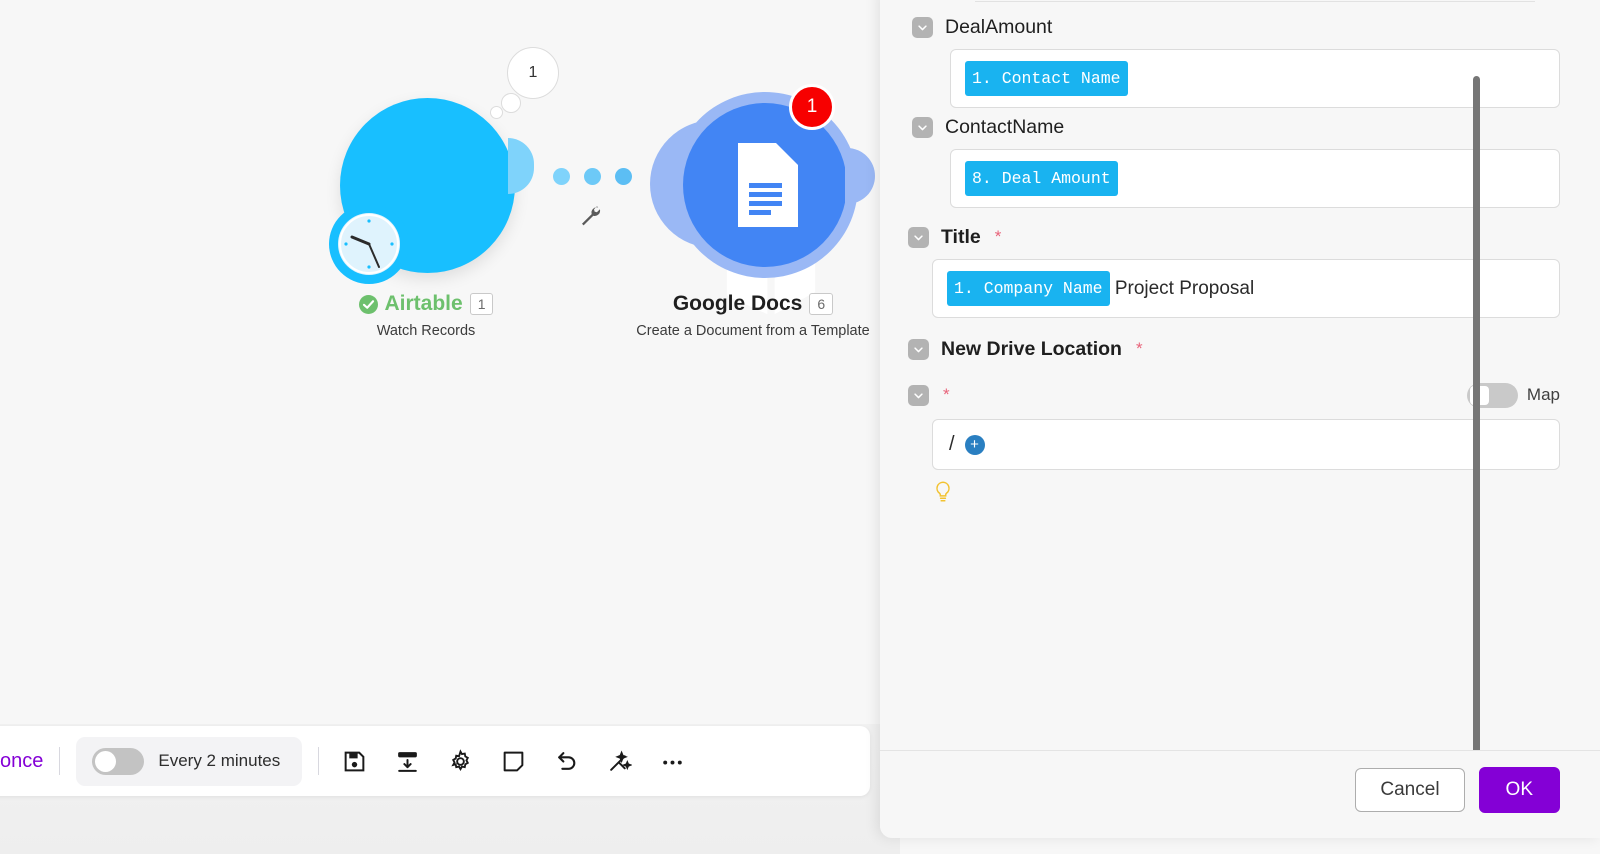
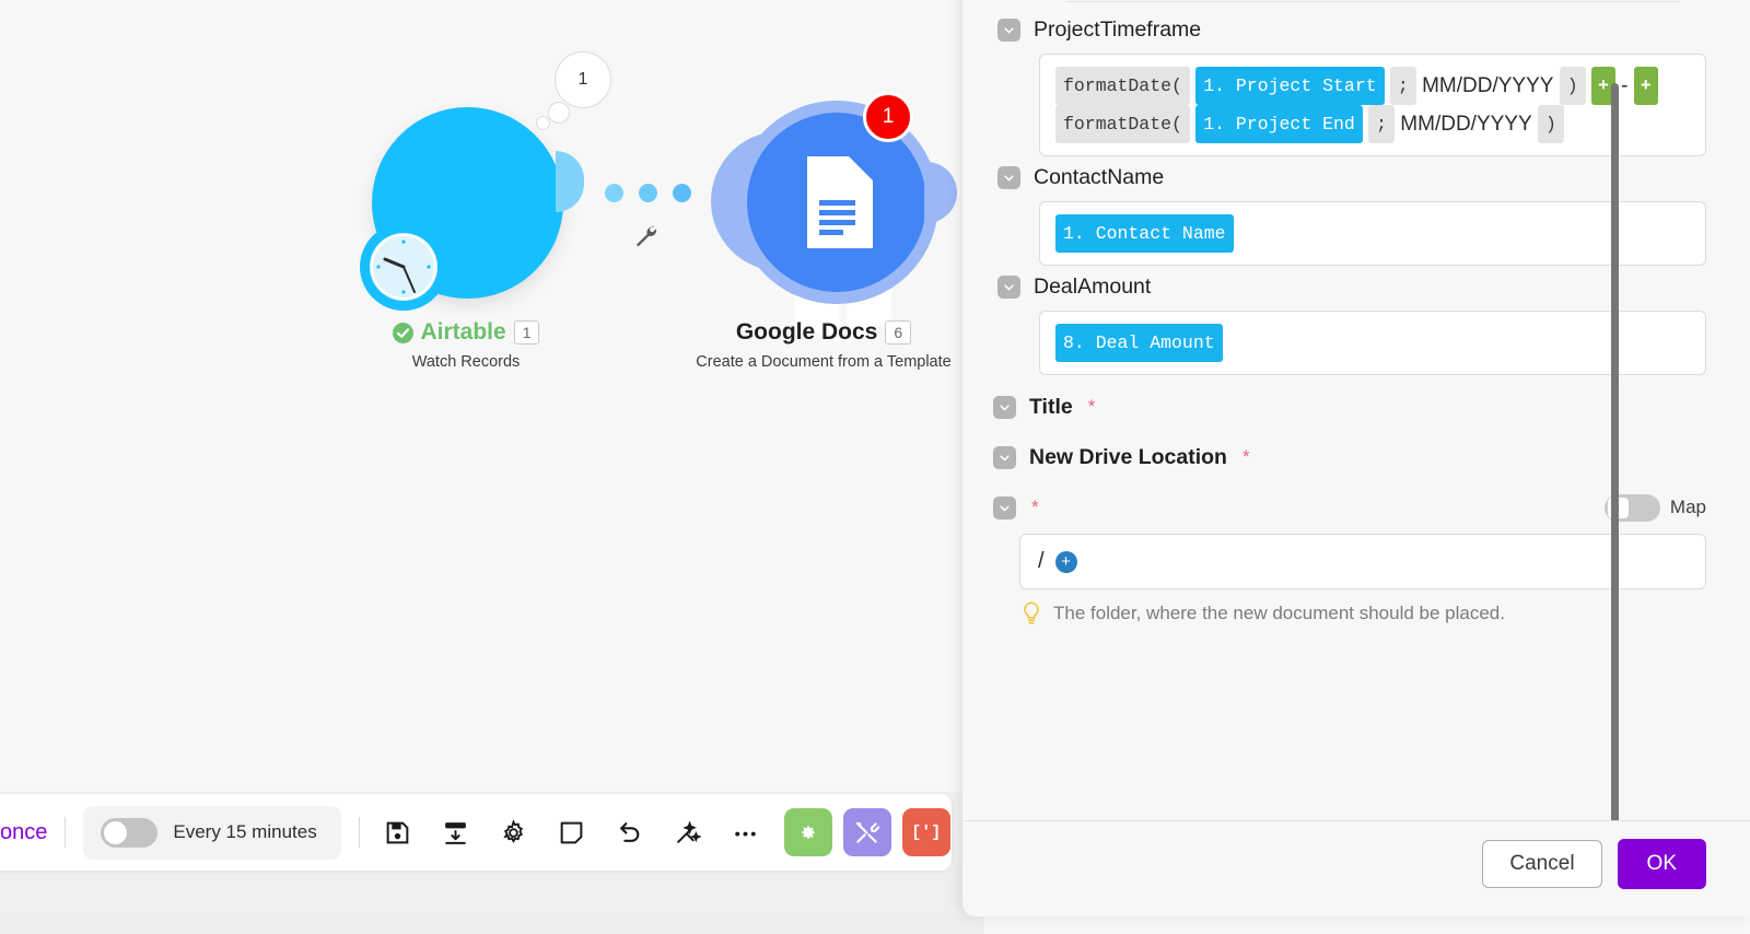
  1
  Airtable
  1
  Watch Records
  1
  Google Docs
  6
  Create a Document from a Template
  once
- Every 2 minutes
+ Every 15 minutes
+ [']
+ ProjectTimeframe
+ formatDate( 1. Project Start ; MM/DD/YYYY ) + - + formatDate( 1. Project End ; MM/DD/YYYY )
- DealAmount
+ ContactName
  1. Contact Name
- ContactName
+ DealAmount
  8. Deal Amount
  Title
  *
- 1. Company Name Project Proposal
  New Drive Location
  *
  *
  Map
  /
  +
+ The folder, where the new document should be placed.
  Cancel
  OK
